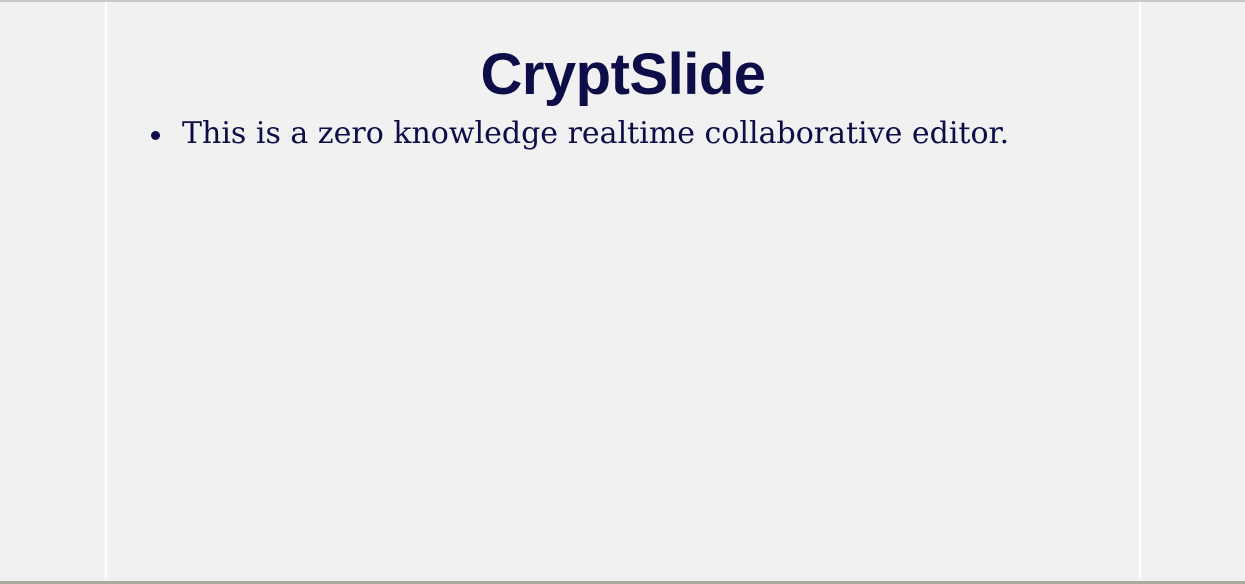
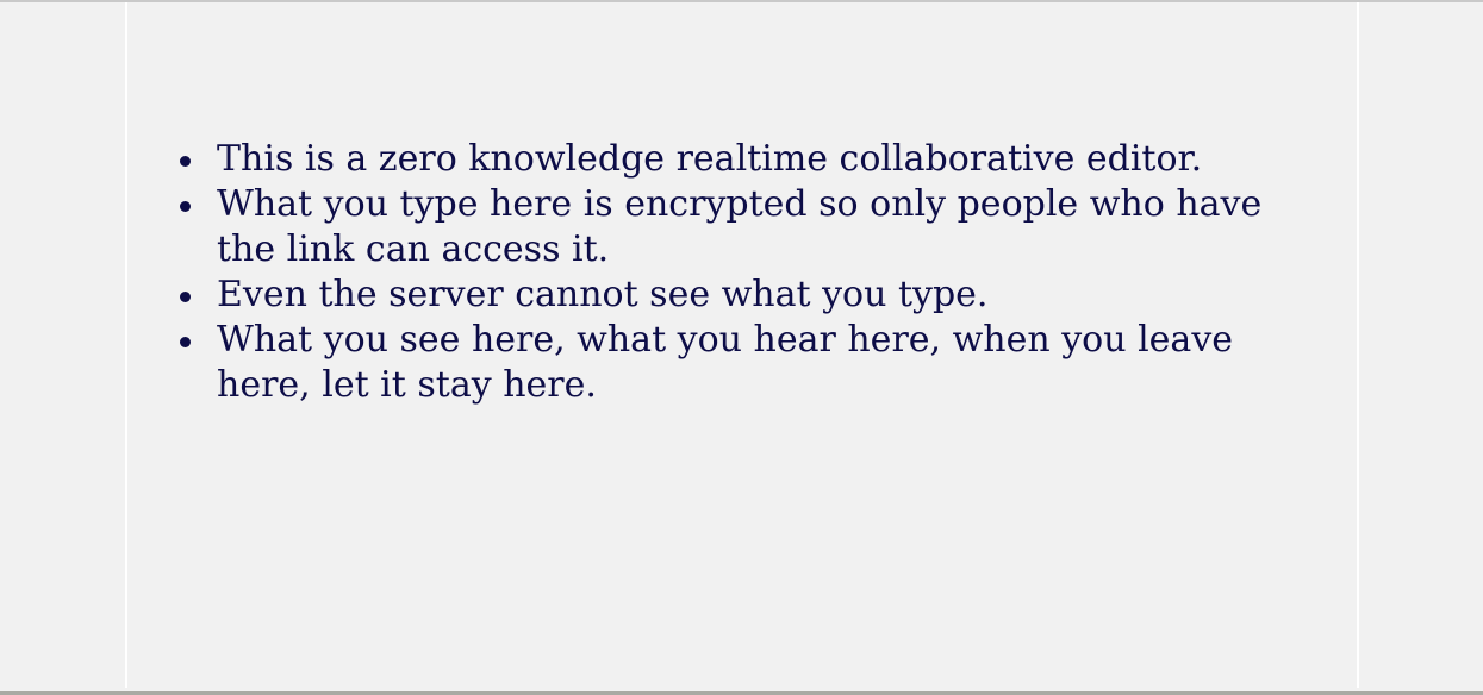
- CryptSlide
  This is a zero knowledge realtime collaborative editor.
+ What you type here is encrypted so only people who have the link can access it.
+ Even the server cannot see what you type.
+ What you see here, what you hear here, when you leave here, let it stay here.
